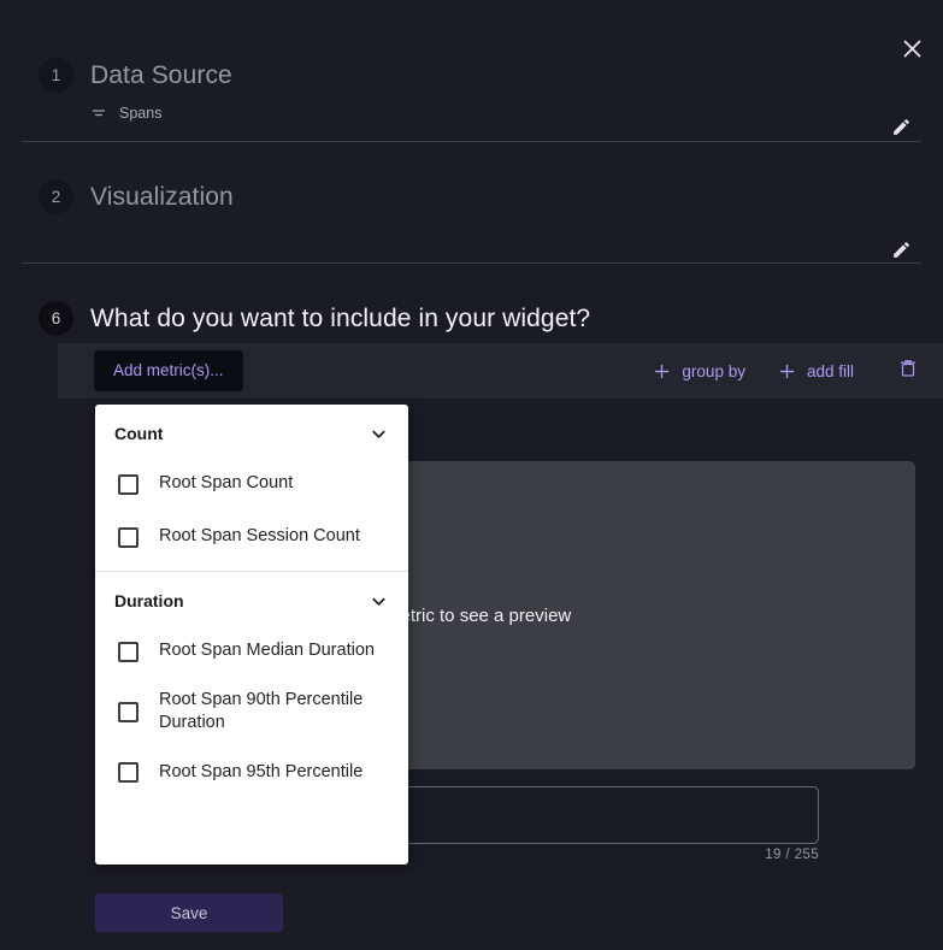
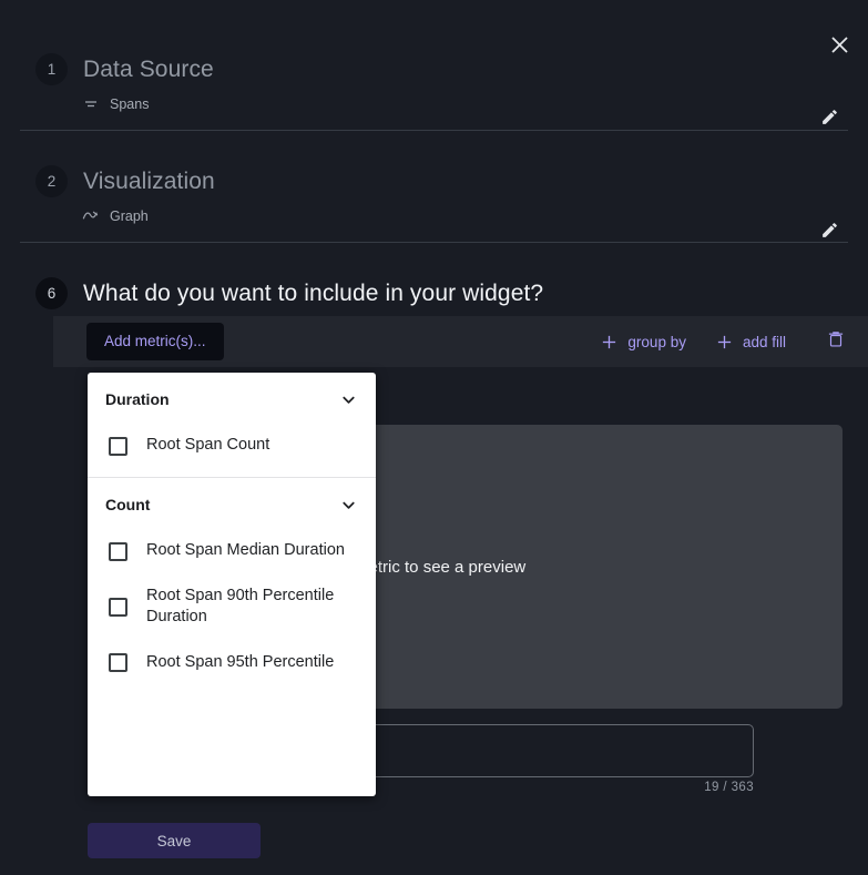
  1
  Data Source
  Spans
  2
  Visualization
+ Graph
  6
  What do you want to include in your widget?
  Add metric(s)...
  group by
  add fill
  tric to see a preview
- 19 / 255
+ 19 / 363
  Save
- Count
+ Duration
  Root Span Count
- Root Span Session Count
- Duration
+ Count
  Root Span Median Duration
  Root Span 90th Percentile Duration
  Root Span 95th Percentile
